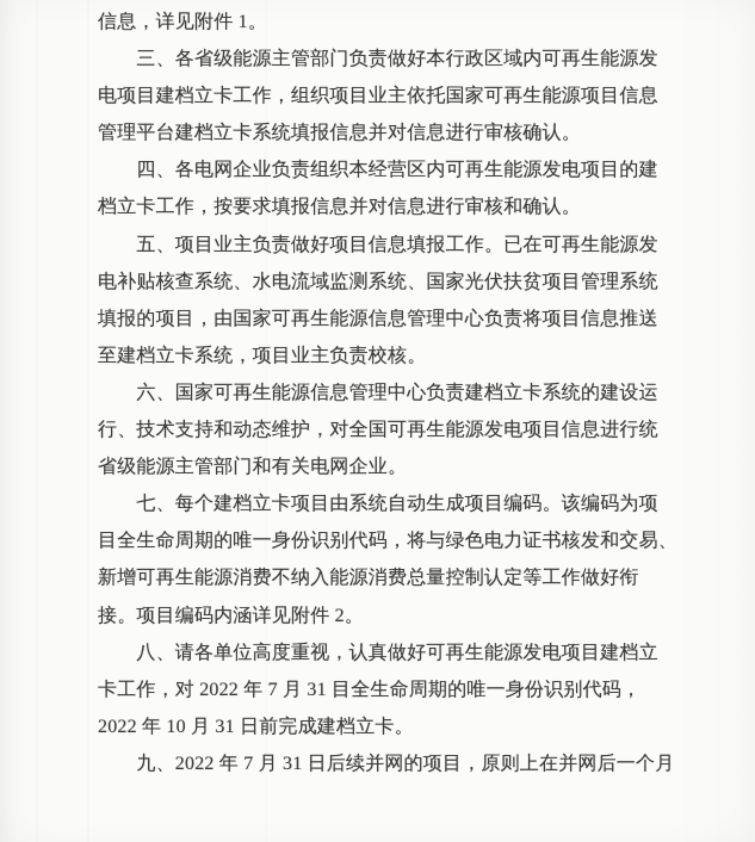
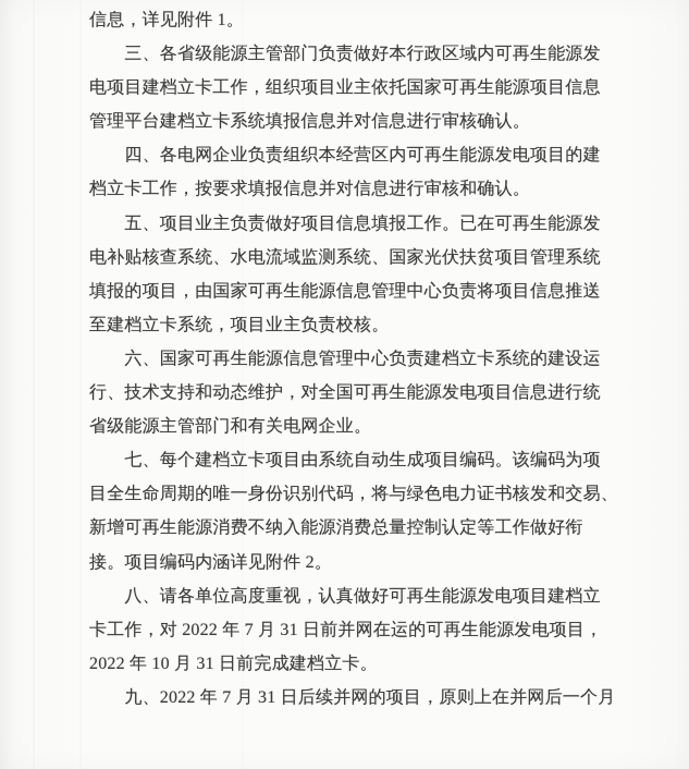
  信息，详见附件 1。
  三、各省级能源主管部门负责做好本行政区域内可再生能源发
  电项目建档立卡工作，组织项目业主依托国家可再生能源项目信息
  管理平台建档立卡系统填报信息并对信息进行审核确认。
  四、各电网企业负责组织本经营区内可再生能源发电项目的建
  档立卡工作，按要求填报信息并对信息进行审核和确认。
  五、项目业主负责做好项目信息填报工作。已在可再生能源发
  电补贴核查系统、水电流域监测系统、国家光伏扶贫项目管理系统
  填报的项目，由国家可再生能源信息管理中心负责将项目信息推送
  至建档立卡系统，项目业主负责校核。
  六、国家可再生能源信息管理中心负责建档立卡系统的建设运
  行、技术支持和动态维护，对全国可再生能源发电项目信息进行统
  省级能源主管部门和有关电网企业。
  七、每个建档立卡项目由系统自动生成项目编码。该编码为项
  目全生命周期的唯一身份识别代码，将与绿色电力证书核发和交易、
  新增可再生能源消费不纳入能源消费总量控制认定等工作做好衔
  接。项目编码内涵详见附件 2。
  八、请各单位高度重视，认真做好可再生能源发电项目建档立
- 卡工作，对 2022 年 7 月 31 目全生命周期的唯一身份识别代码，
+ 卡工作，对 2022 年 7 月 31 日前并网在运的可再生能源发电项目，
  2022 年 10 月 31 日前完成建档立卡。
  九、2022 年 7 月 31 日后续并网的项目，原则上在并网后一个月
